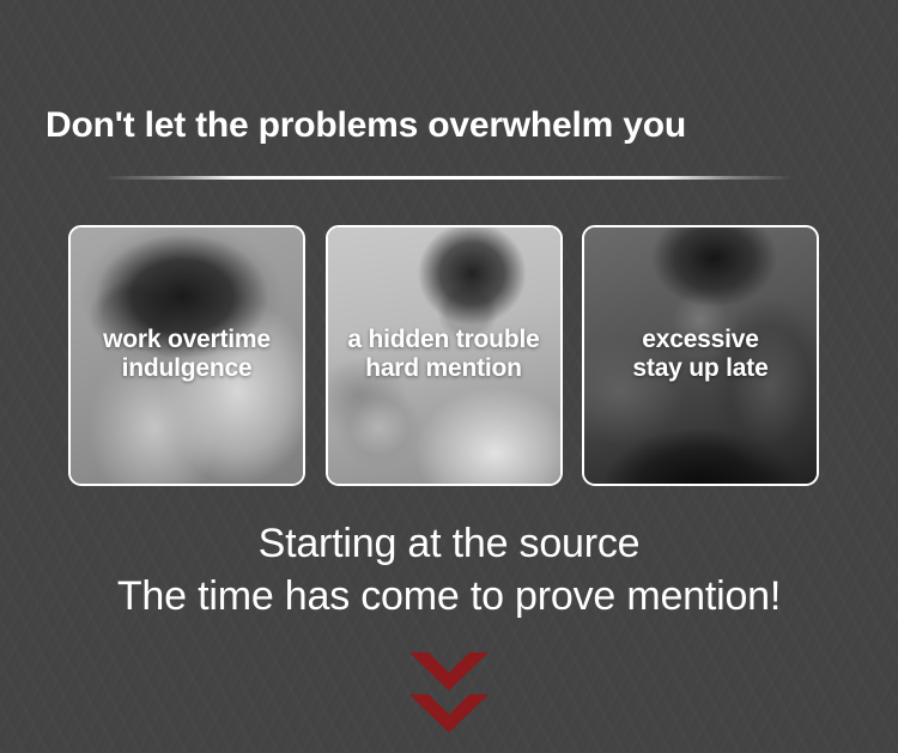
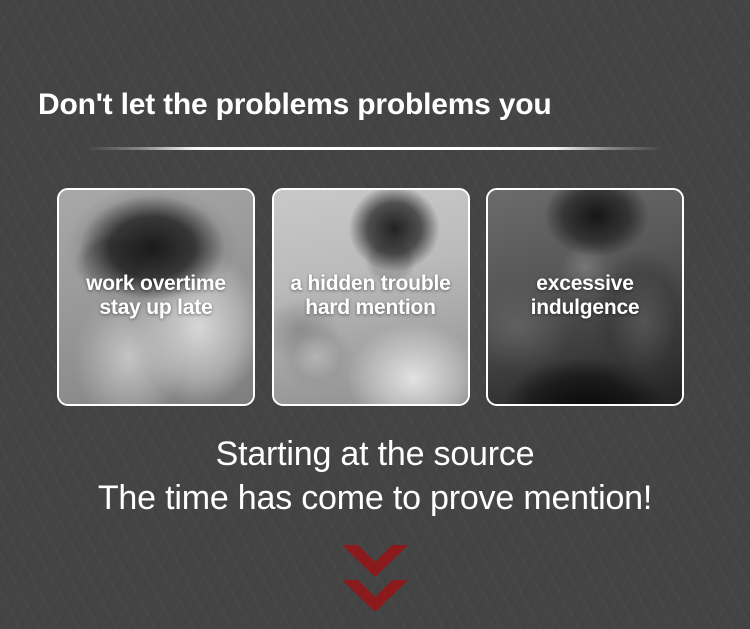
- Don't let the problems overwhelm you
+ Don't let the problems problems you
  work overtime
- indulgence
+ stay up late
  a hidden trouble
  hard mention
  excessive
- stay up late
+ indulgence
  Starting at the source
  The time has come to prove mention!
